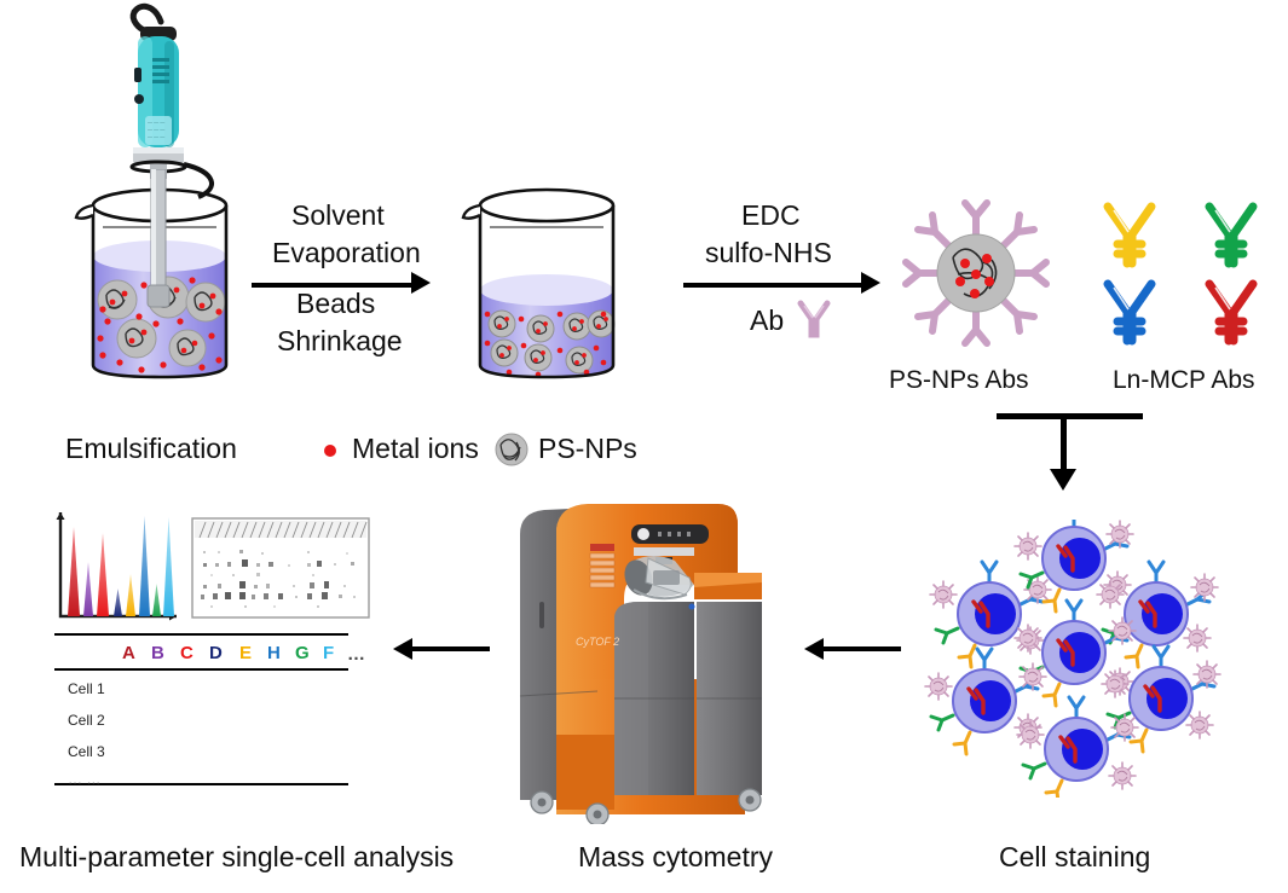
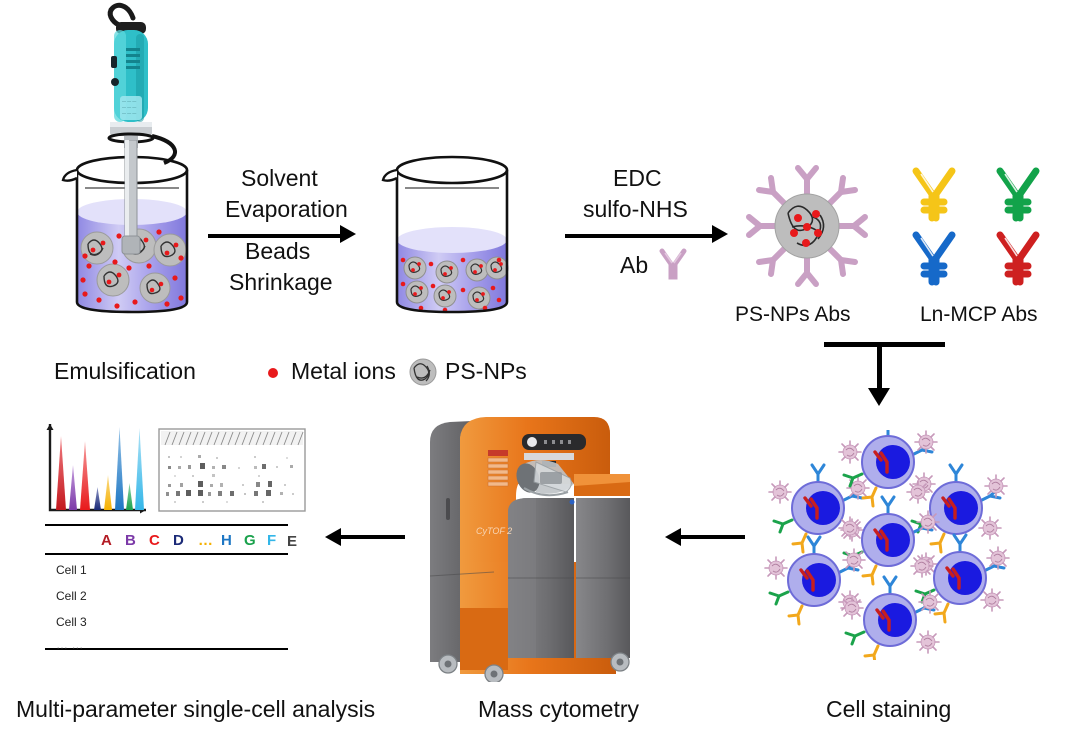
  Solvent
  Evaporation
  Beads
  Shrinkage
  EDC
  sulfo-NHS
  Ab
  PS-NPs Abs
  Ln-MCP Abs
  Emulsification
  Metal ions
  PS-NPs
  A
  B
  C
  D
- E
+ …
  H
  G
  F
- …
+ E
  Cell 1
  Cell 2
  Cell 3
  … …
  CyTOF 2
  Multi-parameter single-cell analysis
  Mass cytometry
  Cell staining
